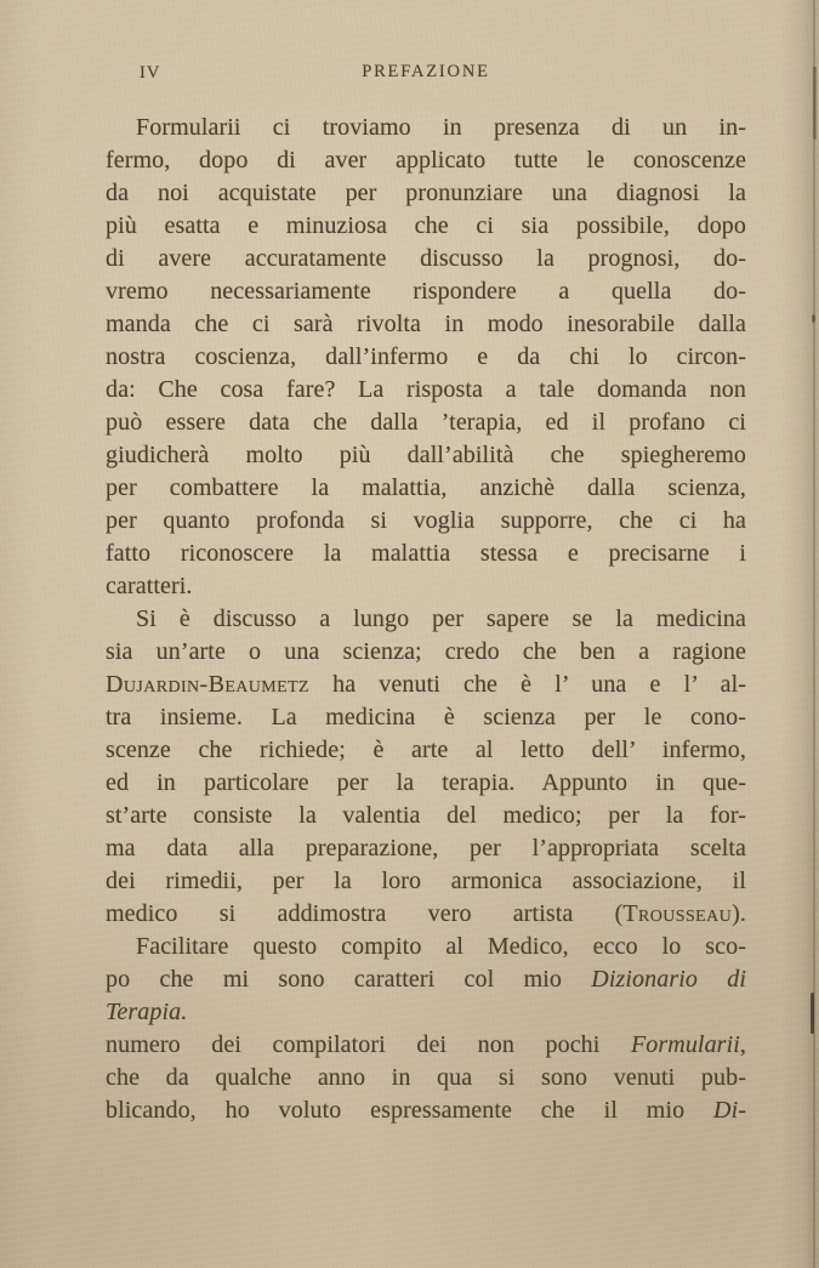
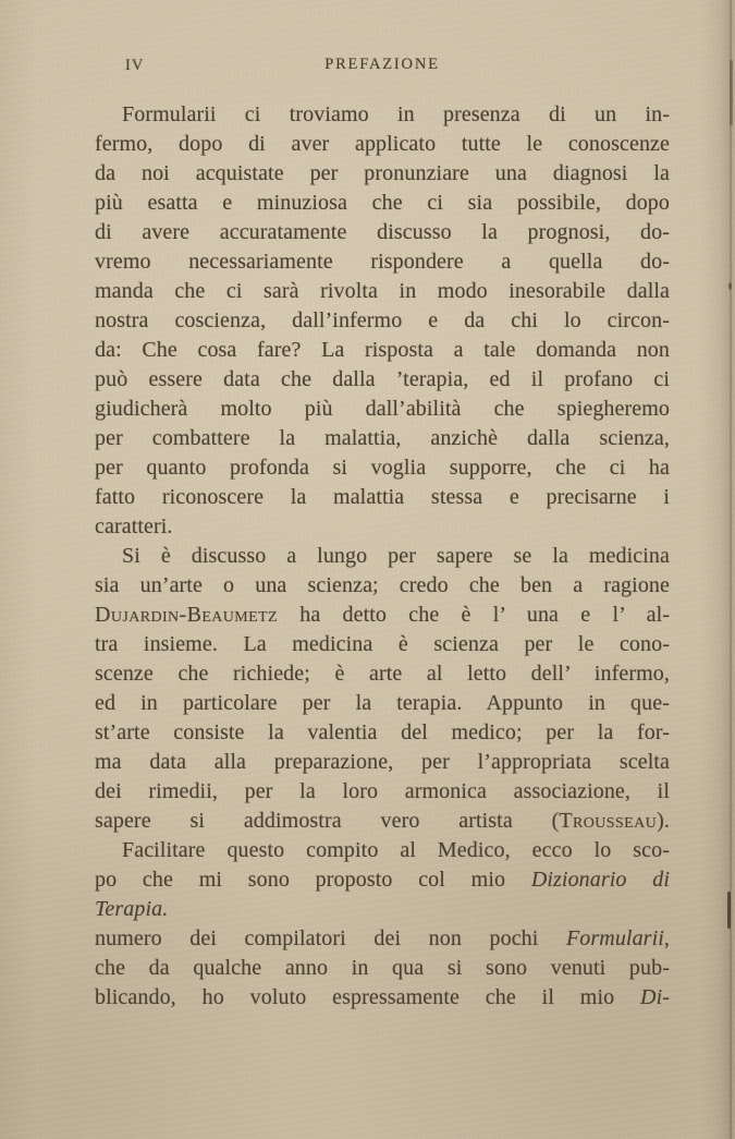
  IV
  PREFAZIONE
  Formularii ci troviamo in presenza di un in-
  fermo, dopo di aver applicato tutte le conoscenze
  da noi acquistate per pronunziare una diagnosi la
  più esatta e minuziosa che ci sia possibile, dopo
  di avere accuratamente discusso la prognosi, do-
  vremo necessariamente rispondere a quella do-
  manda che ci sarà rivolta in modo inesorabile dalla
  nostra coscienza, dall’infermo e da chi lo circon-
  da: Che cosa fare? La risposta a tale domanda non
  può essere data che dalla ’terapia, ed il profano ci
  giudicherà molto più dall’abilità che spiegheremo
  per combattere la malattia, anzichè dalla scienza,
  per quanto profonda si voglia supporre, che ci ha
  fatto riconoscere la malattia stessa e precisarne i
  caratteri.
  Si è discusso a lungo per sapere se la medicina
  sia un’arte o una scienza; credo che ben a ragione
- Dujardin-Beaumetz ha venuti che è l’ una e l’ al-
+ Dujardin-Beaumetz ha detto che è l’ una e l’ al-
  tra insieme. La medicina è scienza per le cono-
  scenze che richiede; è arte al letto dell’ infermo,
  ed in particolare per la terapia. Appunto in que-
  st’arte consiste la valentia del medico; per la for-
  ma data alla preparazione, per l’appropriata scelta
  dei rimedii, per la loro armonica associazione, il
- medico si addimostra vero artista (Trousseau).
+ sapere si addimostra vero artista (Trousseau).
  Facilitare questo compito al Medico, ecco lo sco-
- po che mi sono caratteri col mio Dizionario di
+ po che mi sono proposto col mio Dizionario di
  Terapia.
  numero dei compilatori dei non pochi Formularii,
  che da qualche anno in qua si sono venuti pub-
  blicando, ho voluto espressamente che il mio Di-
